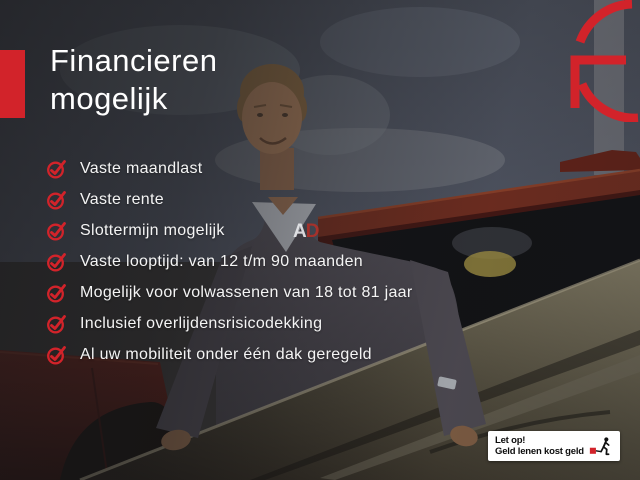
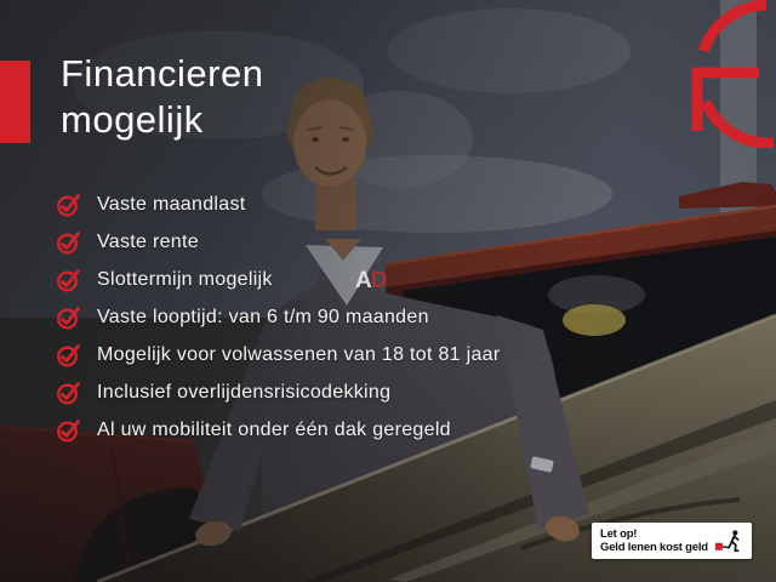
  Financieren
  mogelijk
  Vaste maandlast
  Vaste rente
  Slottermijn mogelijk
- Vaste looptijd: van 12 t/m 90 maanden
+ Vaste looptijd: van 6 t/m 90 maanden
  Mogelijk voor volwassenen van 18 tot 81 jaar
  Inclusief overlijdensrisicodekking
  Al uw mobiliteit onder één dak geregeld
  AD
  Let op!
  Geld lenen kost geld
